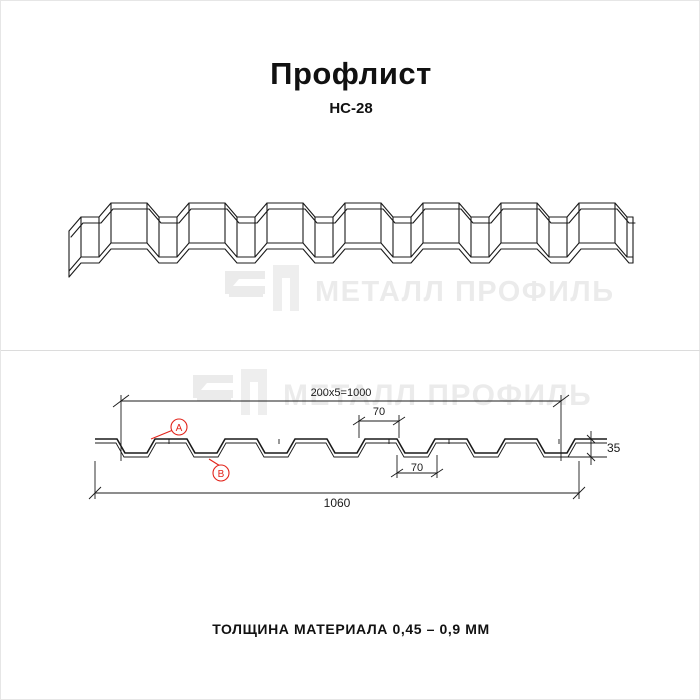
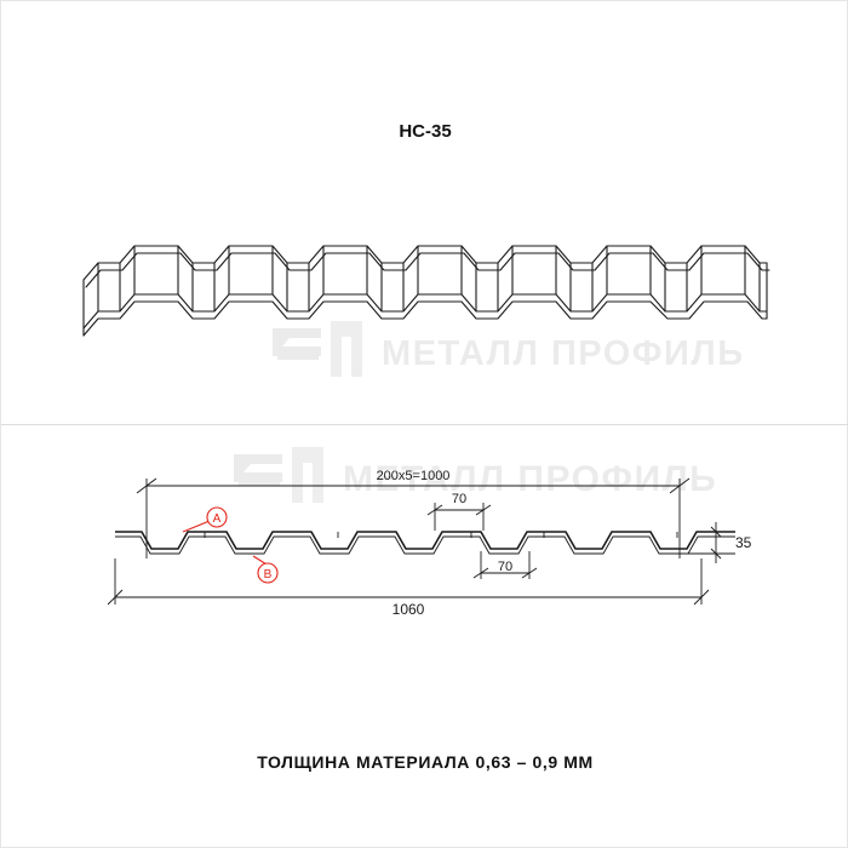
- Профлист
- НС-28
+ НС-35
  МЕТАЛЛ ПРОФИЛЬ
  200x5=1000
  70
  70
  35
  1060
  A
  B
- ТОЛЩИНА МАТЕРИАЛА 0,45 – 0,9 ММ
+ ТОЛЩИНА МАТЕРИАЛА 0,63 – 0,9 ММ
